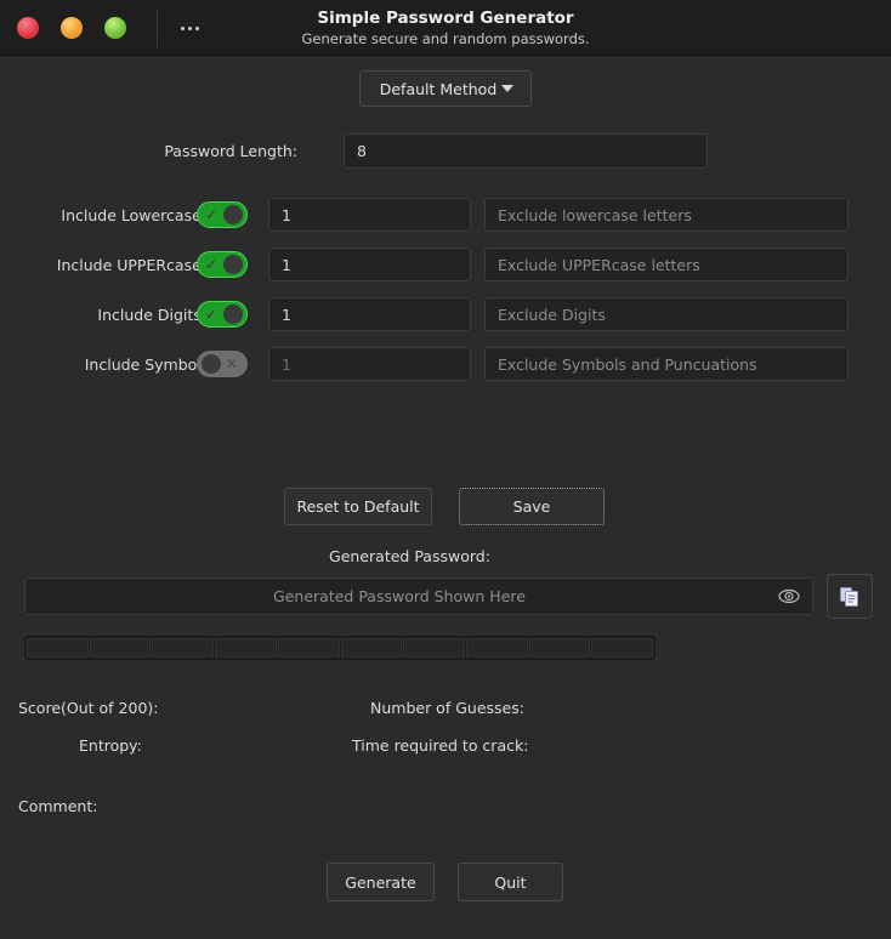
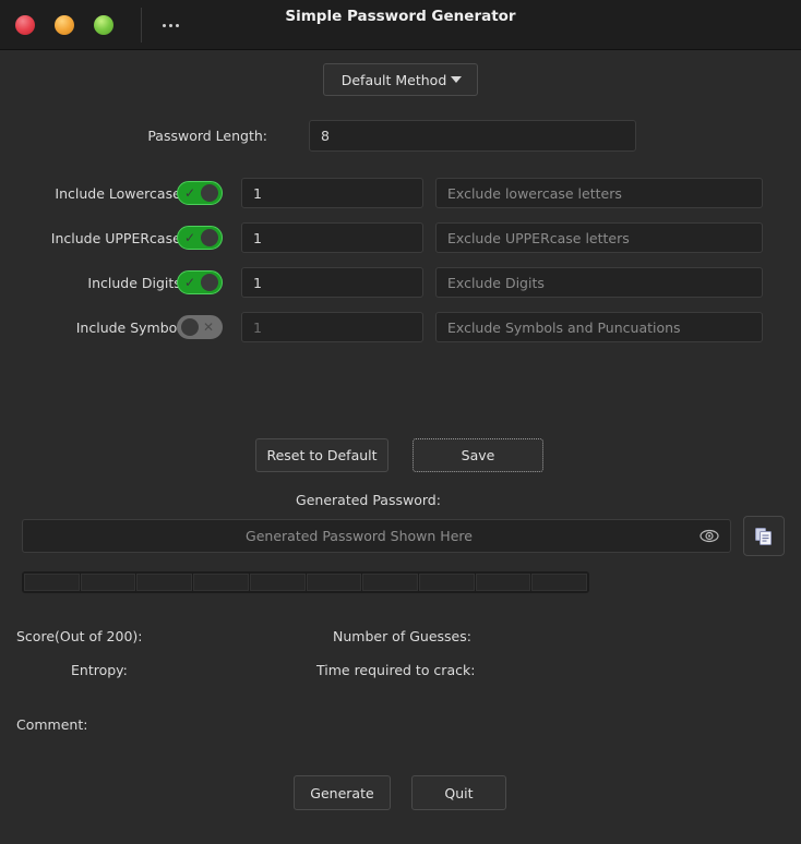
  Simple Password Generator
- Generate secure and random passwords.
  Default Method
  Password Length:
  8
  Include Lowercas
  ✓
  1
  Exclude lowercase letters
  Include UPPERcas
  ✓
  1
  Exclude UPPERcase letters
  Include Digit
  ✓
  1
  Exclude Digits
  Include Symbo
  ✕
  1
  Exclude Symbols and Puncuations
  Reset to Default
  Save
  Generated Password:
  Generated Password Shown Here
  Score(Out of 200):
  Number of Guesses:
  Entropy:
  Time required to crack:
  Comment:
  Generate
  Quit
